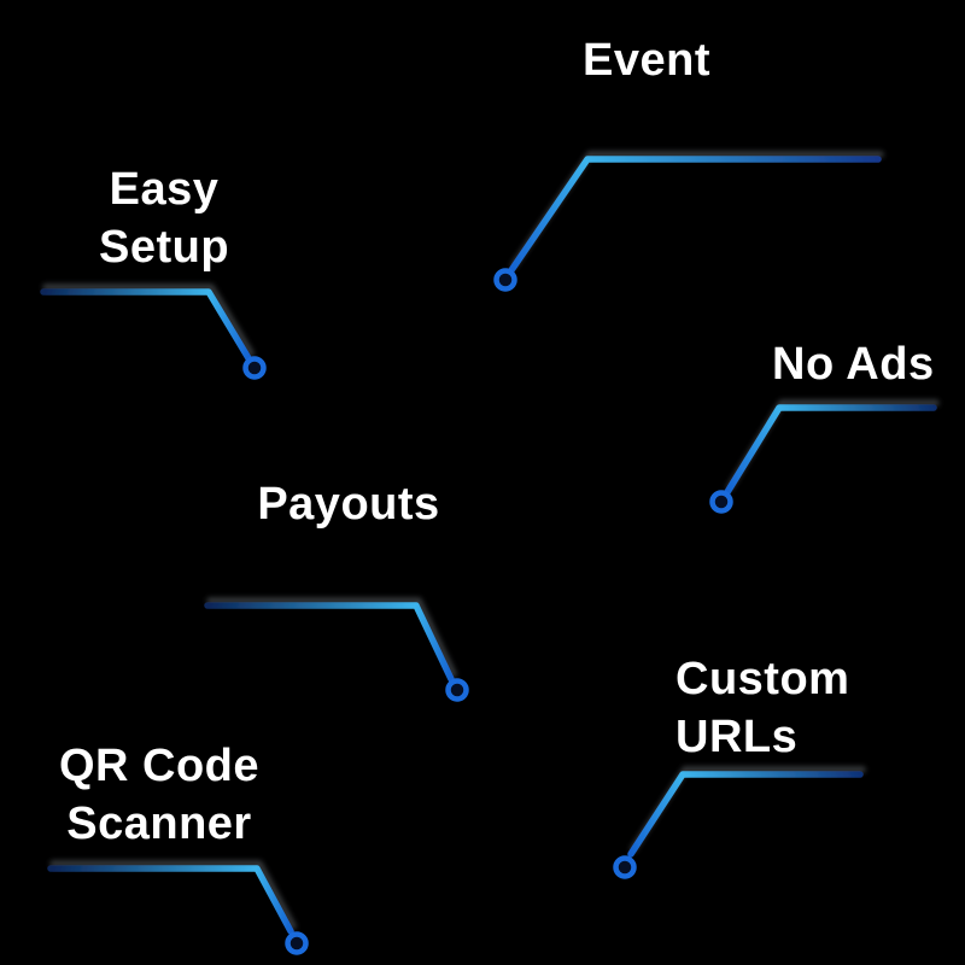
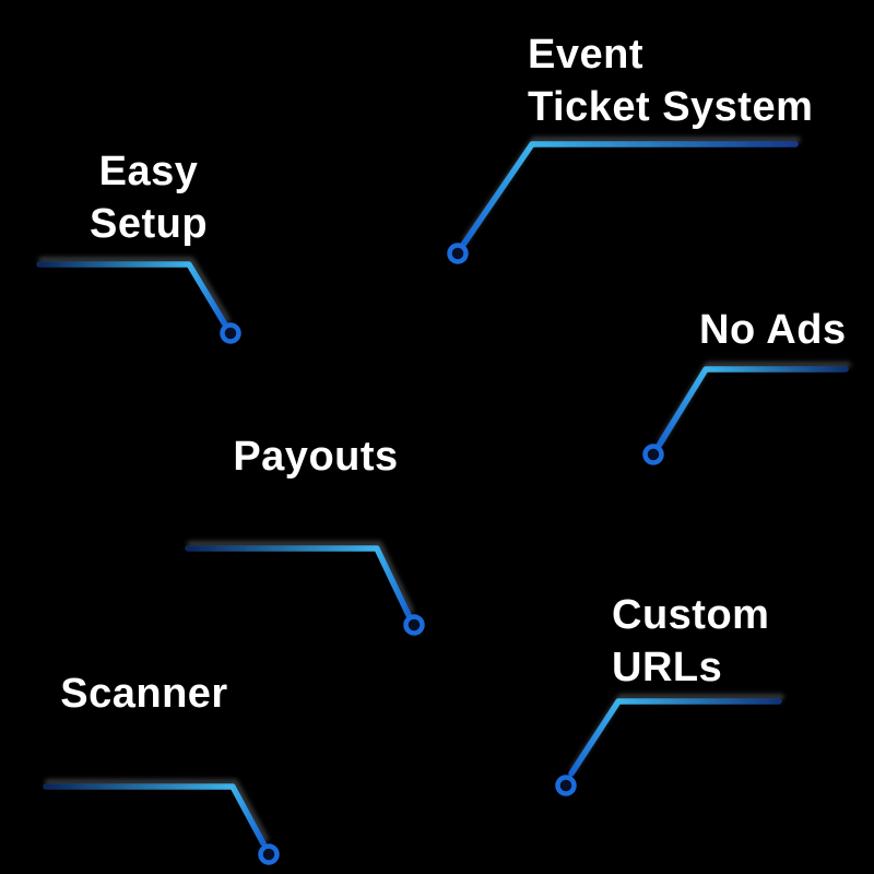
  Event
+ Ticket System
  Easy
  Setup
  No Ads
  Payouts
  Custom
  URLs
- QR Code
  Scanner
